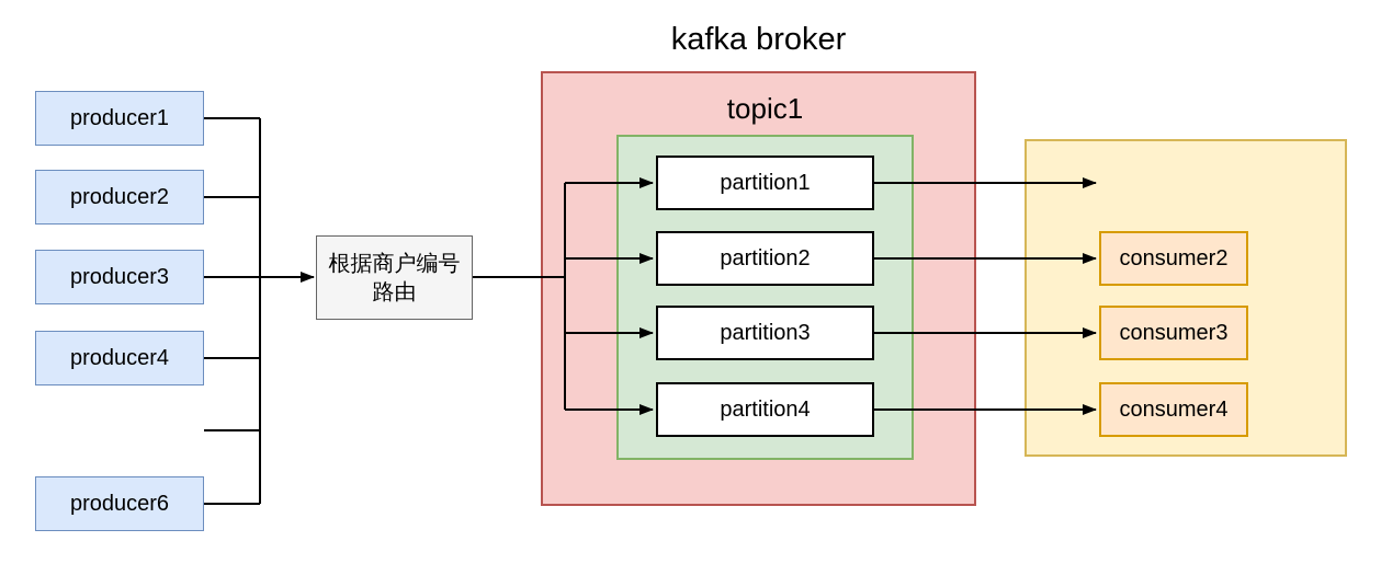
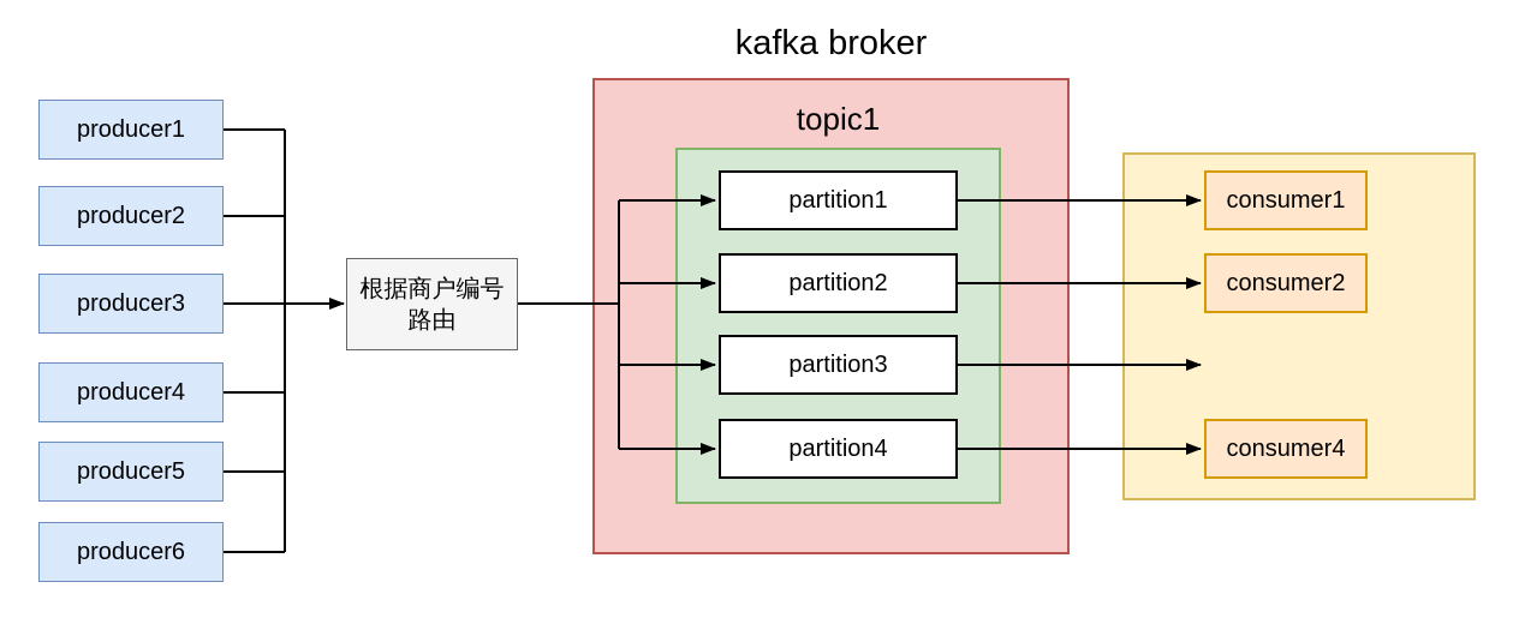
  producer1
  producer2
  producer3
  producer4
+ producer5
  producer6
  根据商户编号
  路由
  kafka broker
  topic1
  partition1
  partition2
  partition3
  partition4
+ consumer1
  consumer2
- consumer3
  consumer4
